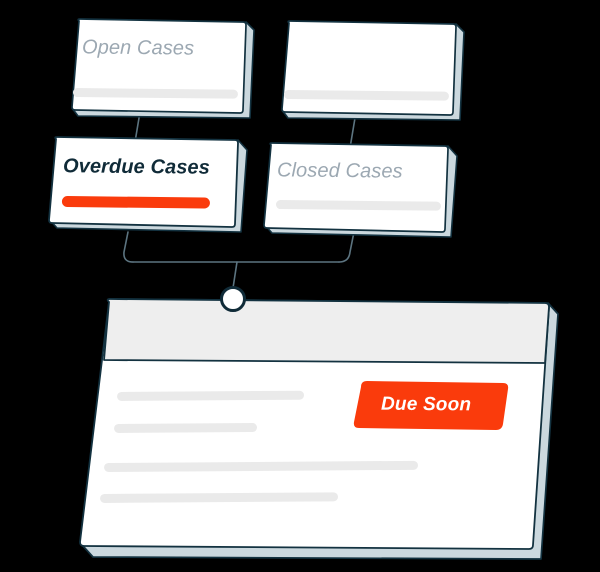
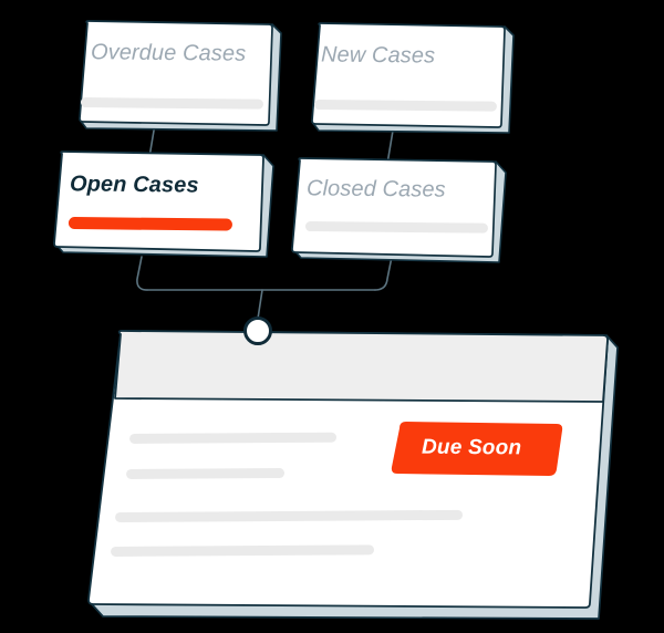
- Open Cases
+ Overdue Cases
+ New Cases
- Overdue Cases
+ Open Cases
  Closed Cases
  Due Soon
